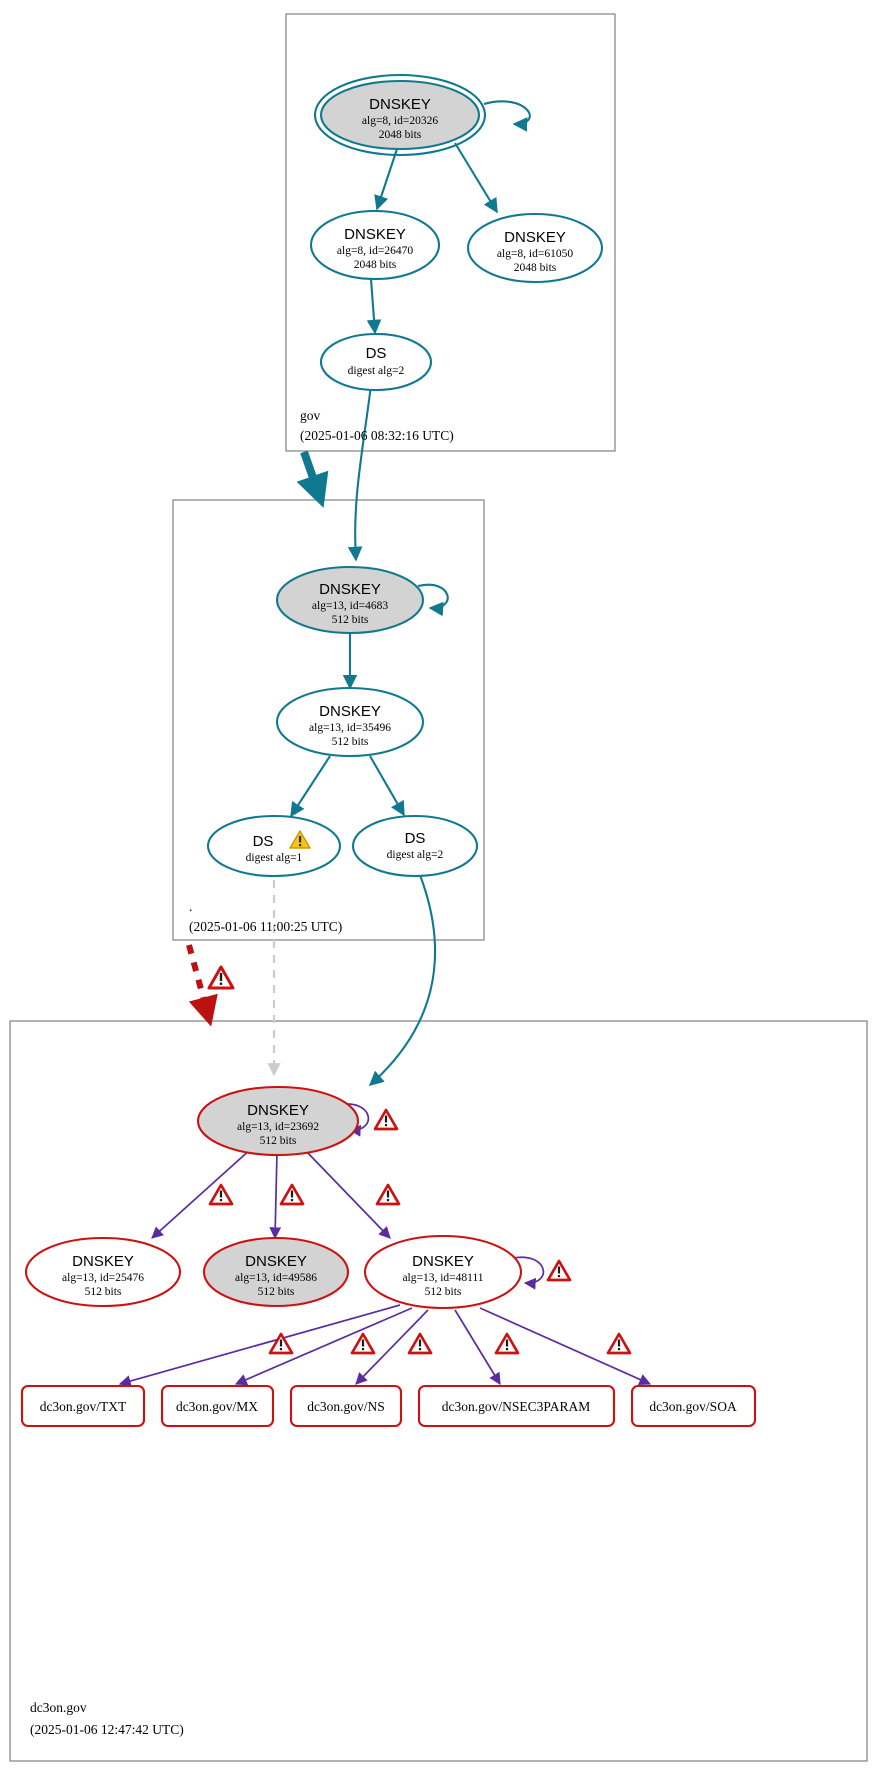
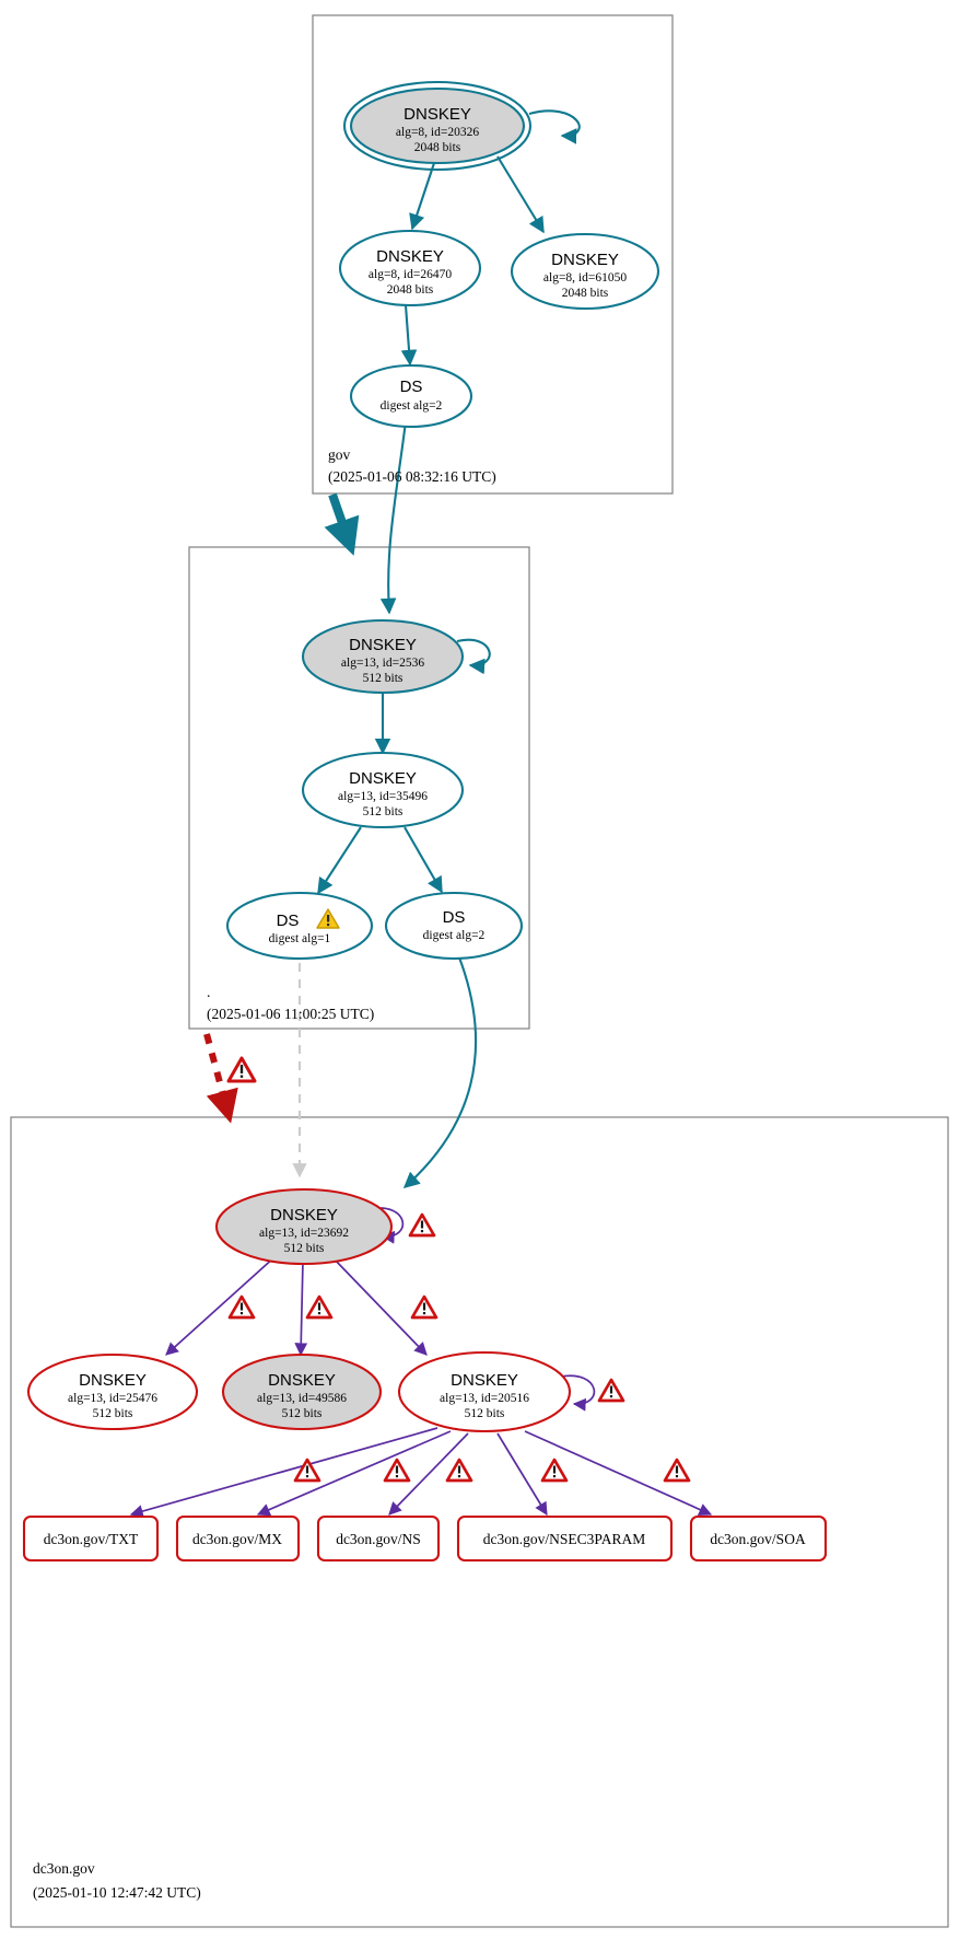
  DNSKEY
  alg=8, id=20326
  2048 bits
  DNSKEY
  alg=8, id=26470
  2048 bits
  DNSKEY
  alg=8, id=61050
  2048 bits
  DS
  digest alg=2
  gov
  (2025-01-06 08:32:16 UTC)
  DNSKEY
- alg=13, id=4683
+ alg=13, id=2536
  512 bits
  DNSKEY
  alg=13, id=35496
  512 bits
  DS
  digest alg=1
  DS
  digest alg=2
  .
  (2025-01-06 11:00:25 UTC)
  DNSKEY
  alg=13, id=23692
  512 bits
  DNSKEY
  alg=13, id=25476
  512 bits
  DNSKEY
  alg=13, id=49586
  512 bits
  DNSKEY
- alg=13, id=48111
+ alg=13, id=20516
  512 bits
  dc3on.gov/TXT
  dc3on.gov/MX
  dc3on.gov/NS
  dc3on.gov/NSEC3PARAM
  dc3on.gov/SOA
  dc3on.gov
- (2025-01-06 12:47:42 UTC)
+ (2025-01-10 12:47:42 UTC)
